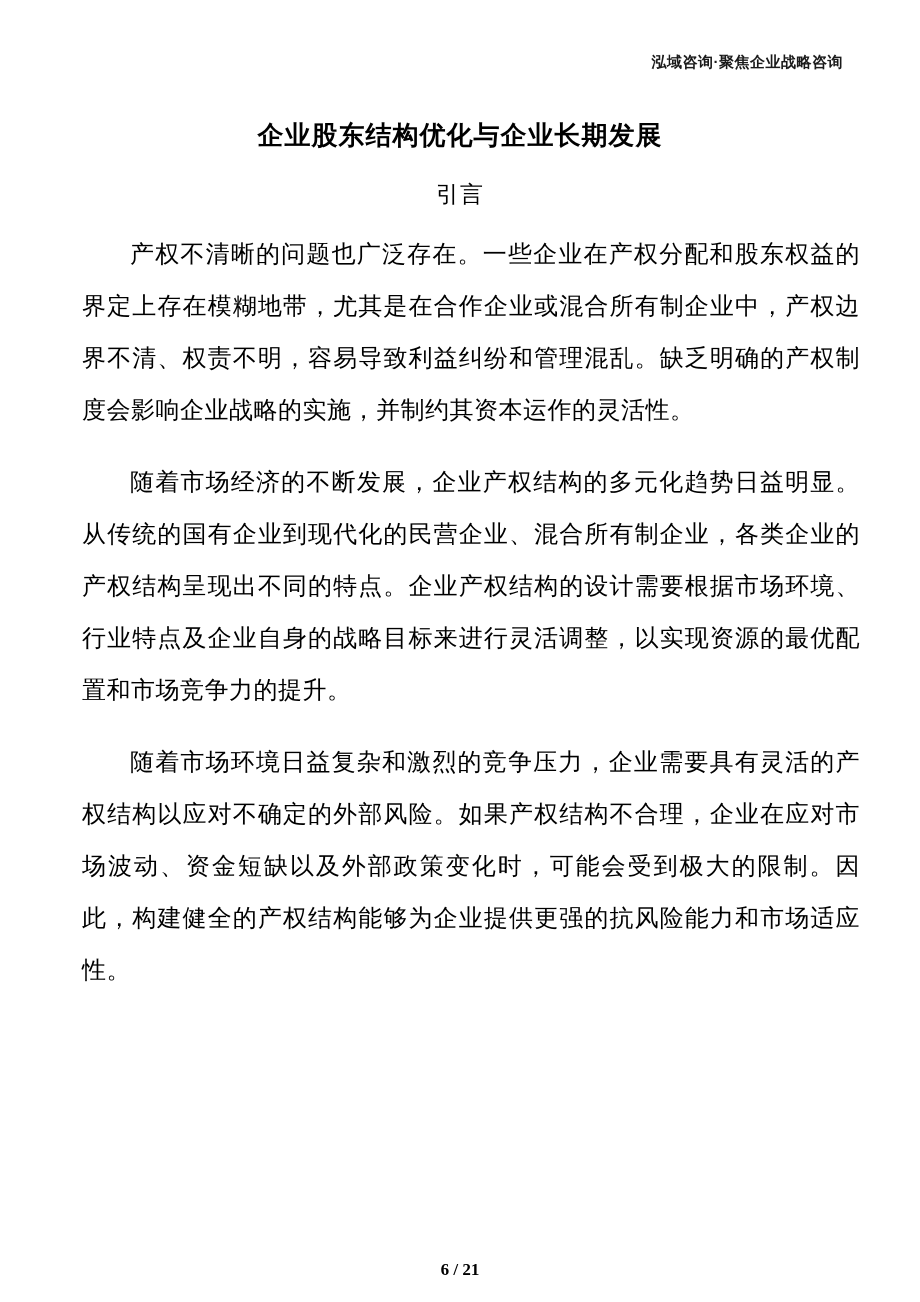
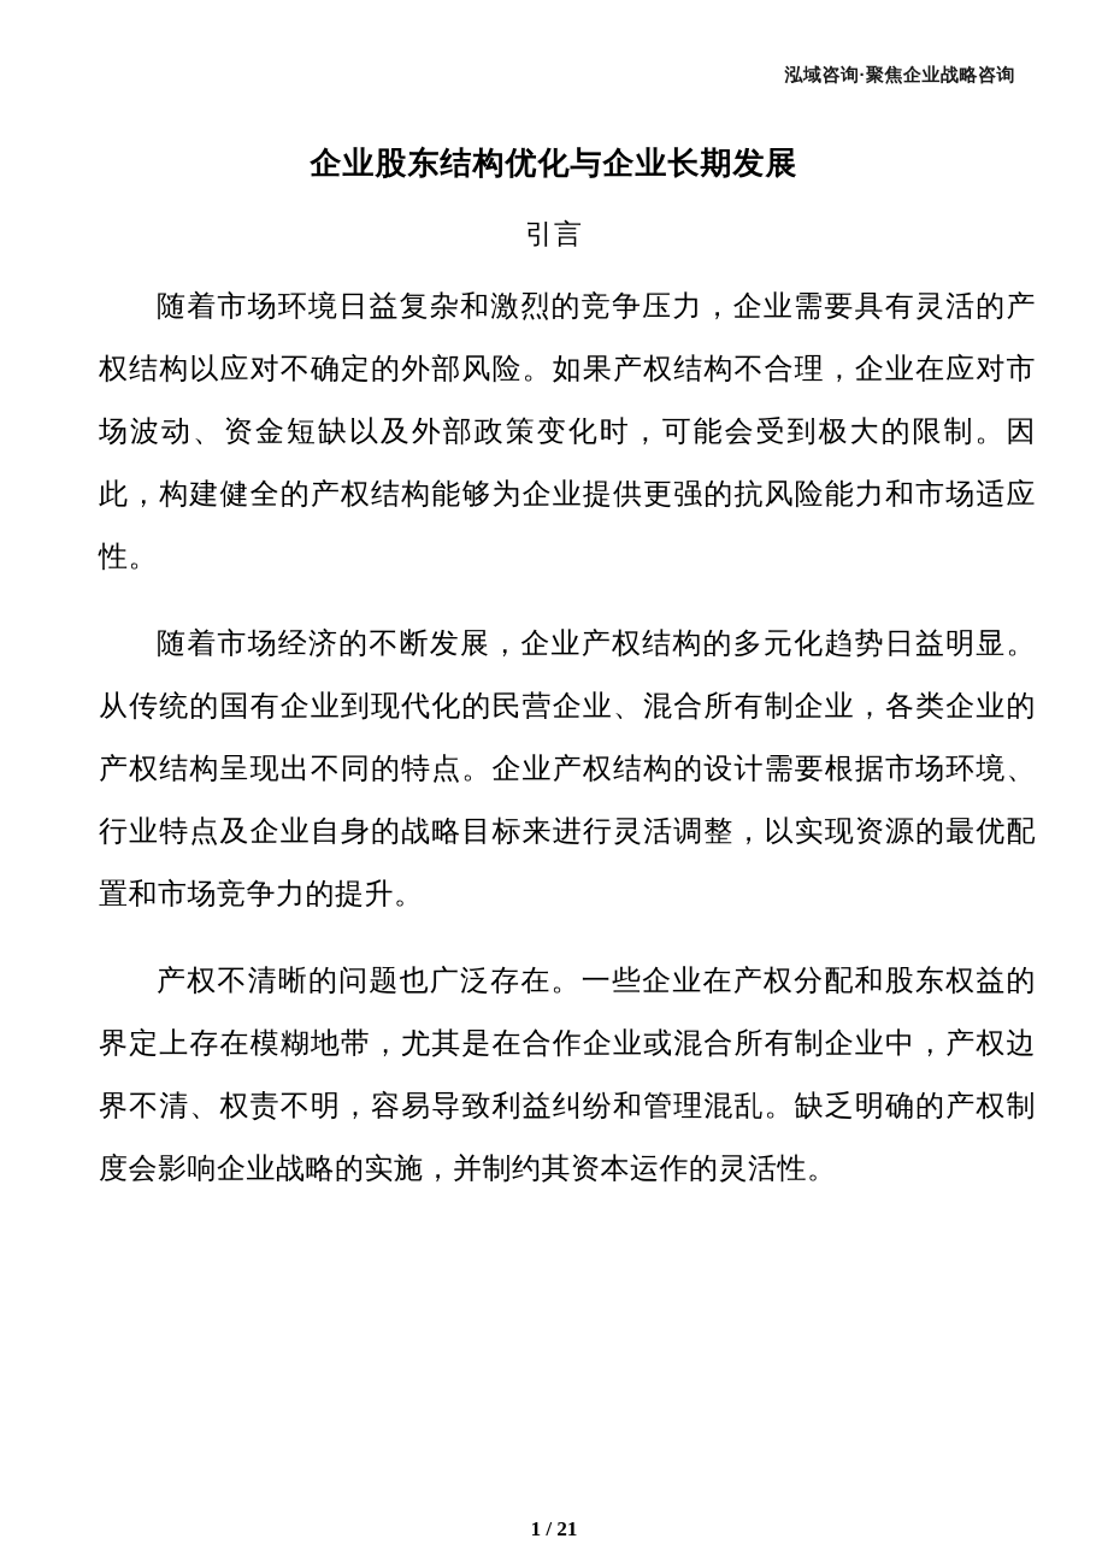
  泓域咨询·聚焦企业战略咨询
  企业股东结构优化与企业长期发展
  引言
- 产权不清晰的问题也广泛存在。一些企业在产权分配和股东权益的界定上存在模糊地带，尤其是在合作企业或混合所有制企业中，产权边界不清、权责不明，容易导致利益纠纷和管理混乱。缺乏明确的产权制度会影响企业战略的实施，并制约其资本运作的灵活性。
+ 随着市场环境日益复杂和激烈的竞争压力，企业需要具有灵活的产权结构以应对不确定的外部风险。如果产权结构不合理，企业在应对市场波动、资金短缺以及外部政策变化时，可能会受到极大的限制。因此，构建健全的产权结构能够为企业提供更强的抗风险能力和市场适应性。
  随着市场经济的不断发展，企业产权结构的多元化趋势日益明显。从传统的国有企业到现代化的民营企业、混合所有制企业，各类企业的产权结构呈现出不同的特点。企业产权结构的设计需要根据市场环境、行业特点及企业自身的战略目标来进行灵活调整，以实现资源的最优配置和市场竞争力的提升。
- 随着市场环境日益复杂和激烈的竞争压力，企业需要具有灵活的产权结构以应对不确定的外部风险。如果产权结构不合理，企业在应对市场波动、资金短缺以及外部政策变化时，可能会受到极大的限制。因此，构建健全的产权结构能够为企业提供更强的抗风险能力和市场适应性。
+ 产权不清晰的问题也广泛存在。一些企业在产权分配和股东权益的界定上存在模糊地带，尤其是在合作企业或混合所有制企业中，产权边界不清、权责不明，容易导致利益纠纷和管理混乱。缺乏明确的产权制度会影响企业战略的实施，并制约其资本运作的灵活性。
- 6 / 21
+ 1 / 21
